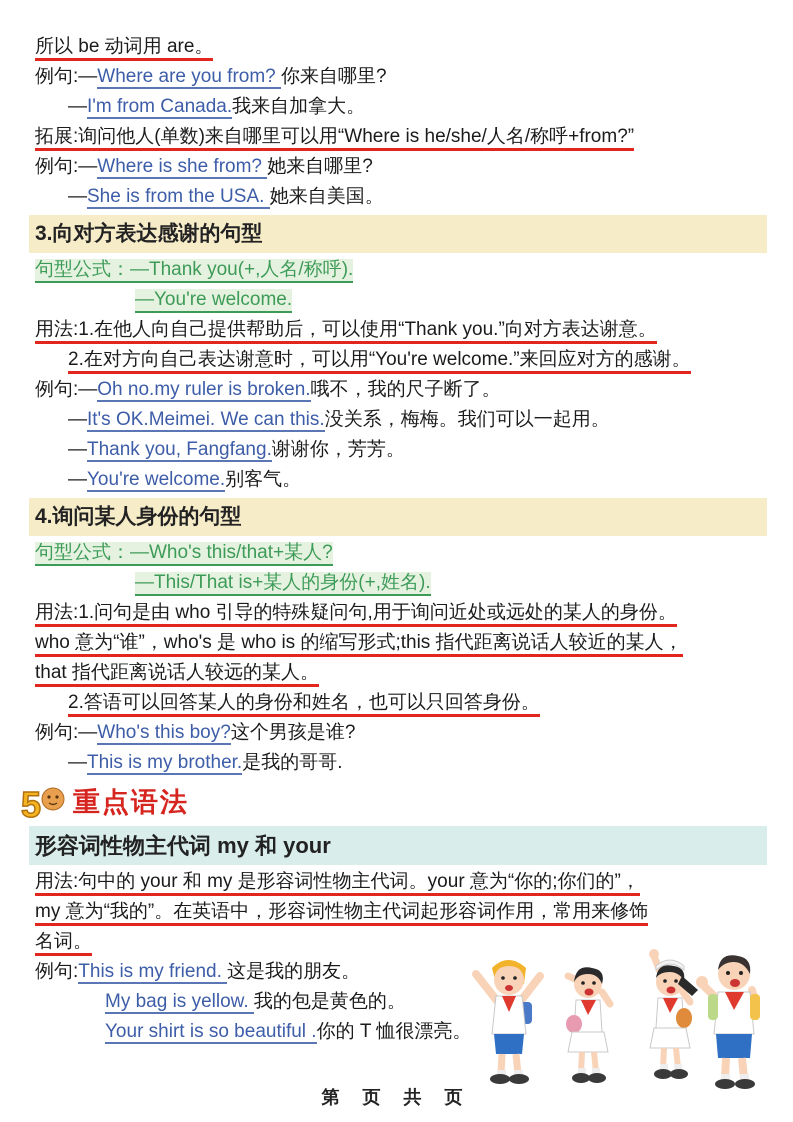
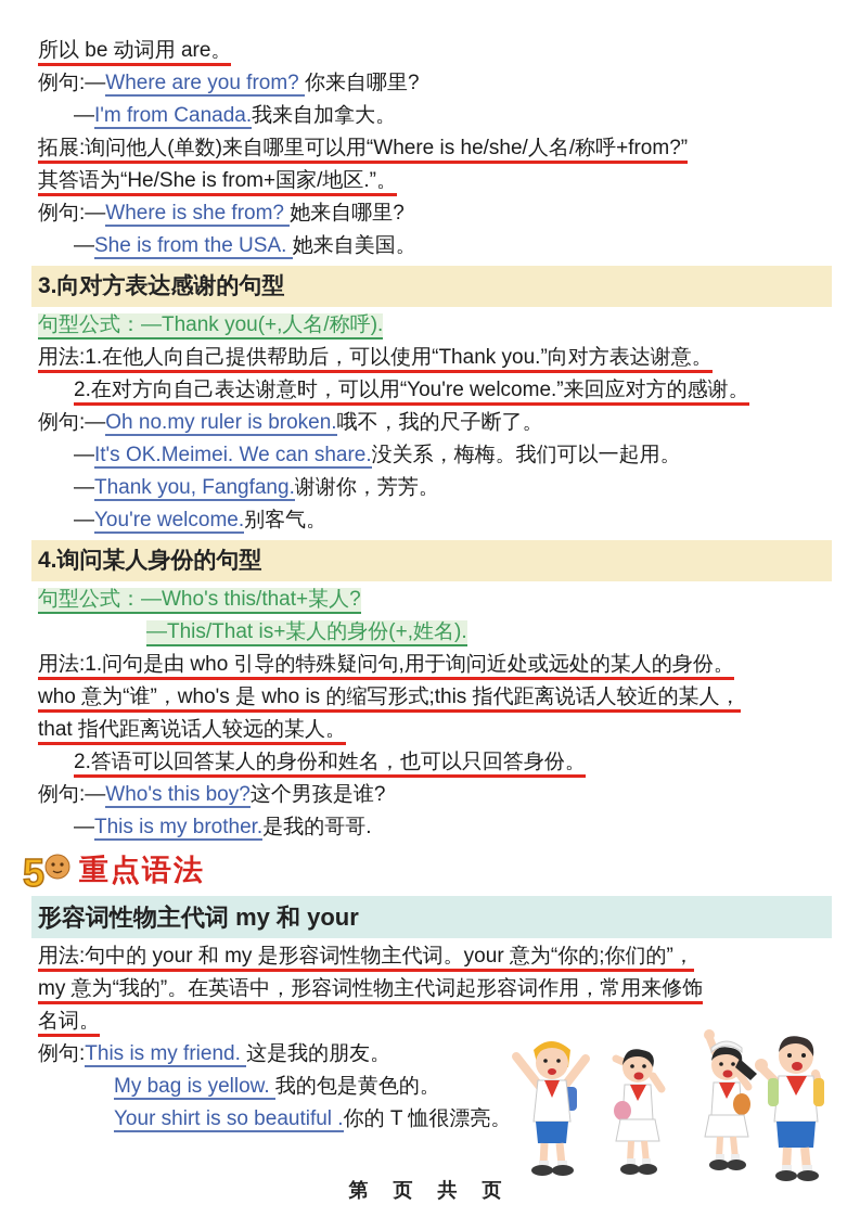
  所以 be 动词用 are。
  例句:—Where are you from? 你来自哪里?
  —I'm from Canada.我来自加拿大。
  拓展:询问他人(单数)来自哪里可以用“Where is he/she/人名/称呼+from?”
+ 其答语为“He/She is from+国家/地区.”。
  例句:—Where is she from? 她来自哪里?
  —She is from the USA. 她来自美国。
  3.向对方表达感谢的句型
  句型公式：—Thank you(+,人名/称呼).
- —You're welcome.
  用法:1.在他人向自己提供帮助后，可以使用“Thank you.”向对方表达谢意。
  2.在对方向自己表达谢意时，可以用“You're welcome.”来回应对方的感谢。
  例句:—Oh no.my ruler is broken.哦不，我的尺子断了。
- —It's OK.Meimei. We can this.没关系，梅梅。我们可以一起用。
+ —It's OK.Meimei. We can share.没关系，梅梅。我们可以一起用。
  —Thank you, Fangfang.谢谢你，芳芳。
  —You're welcome.别客气。
  4.询问某人身份的句型
  句型公式：—Who's this/that+某人?
  —This/That is+某人的身份(+,姓名).
  用法:1.问句是由 who 引导的特殊疑问句,用于询问近处或远处的某人的身份。
  who 意为“谁”，who's 是 who is 的缩写形式;this 指代距离说话人较近的某人，
  that 指代距离说话人较远的某人。
  2.答语可以回答某人的身份和姓名，也可以只回答身份。
  例句:—Who's this boy?这个男孩是谁?
  —This is my brother.是我的哥哥.
  5
  重点语法
  形容词性物主代词 my 和 your
  用法:句中的 your 和 my 是形容词性物主代词。your 意为“你的;你们的”，
  my 意为“我的”。在英语中，形容词性物主代词起形容词作用，常用来修饰
  名词。
  例句:This is my friend. 这是我的朋友。
  My bag is yellow. 我的包是黄色的。
  Your shirt is so beautiful .你的 T 恤很漂亮。
  第 页 共 页
